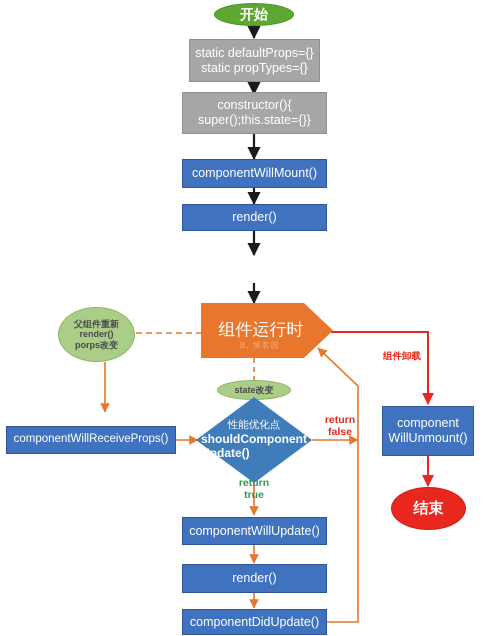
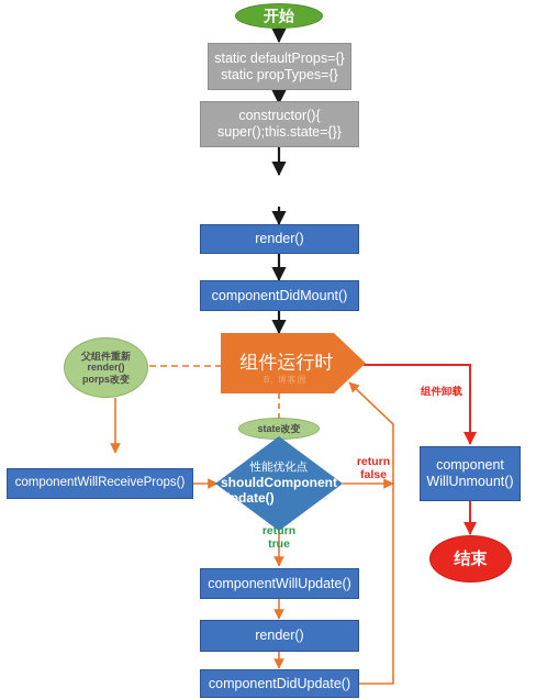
  开始
  static defaultProps={}
  static propTypes={}
  constructor(){
  super();this.state={}}
- componentWillMount()
  render()
+ componentDidMount()
  组件运行时
  B, 博客园
  父组件重新
  render()
  porps改变
  state改变
  componentWillReceiveProps()
  性能优化点
  shouldComponent
  Update()
  return
  false
  return
  true
  componentWillUpdate()
  render()
  componentDidUpdate()
  组件卸载
  component
  WillUnmount()
  结束
